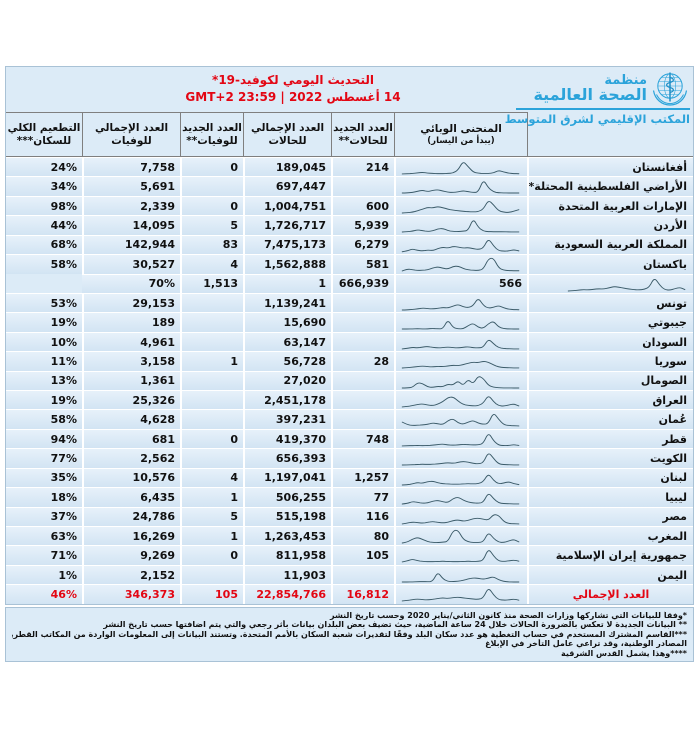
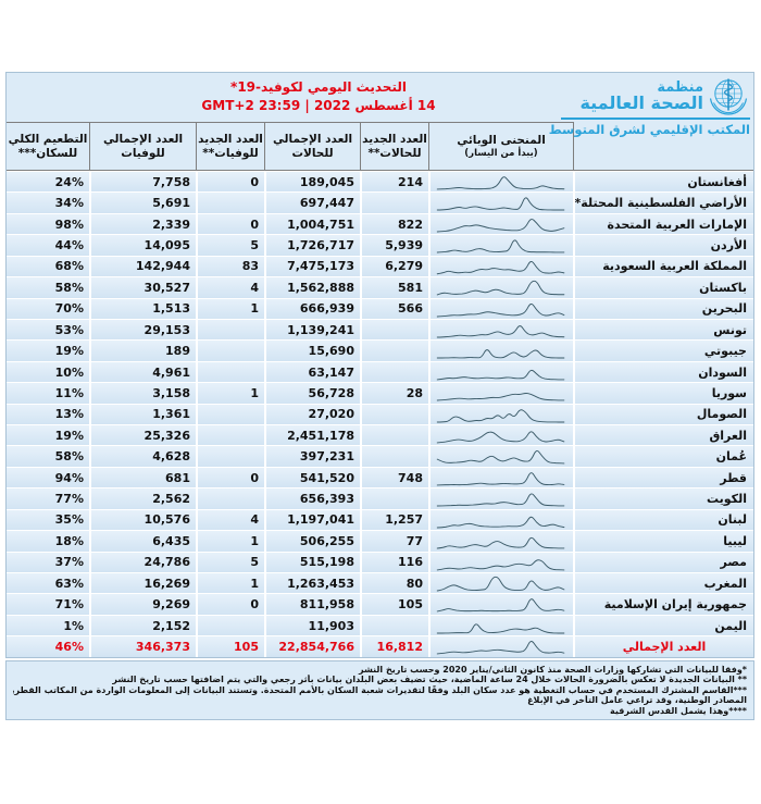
  التحديث اليومي لكوفيد-19*
  14 أغسطس 2022 | GMT+2 23:59
  منظمة
  الصحة العالمية
  المكتب الإقليمي لشرق المتوسط
  المنحنى الوبائي
  (يبدأ من اليسار)
  العدد الجديد
  للحالات**
  العدد الإجمالي
  للحالات
  العدد الجديد
  للوفيات**
  العدد الإجمالي
  للوفيات
  التطعيم الكلي
  للسكان***
  أفغانستان
  214
  189,045
  0
  7,758
  24%
  الأراضي الفلسطينية المحتلة*
  697,447
  5,691
  34%
  الإمارات العربية المتحدة
- 600
+ 822
  1,004,751
  0
  2,339
  98%
  الأردن
  5,939
  1,726,717
  5
  14,095
  44%
  المملكة العربية السعودية
  6,279
  7,475,173
  83
  142,944
  68%
  باكستان
  581
  1,562,888
  4
  30,527
  58%
+ البحرين
  566
  666,939
  1
  1,513
  70%
  تونس
  1,139,241
  29,153
  53%
  جيبوتي
  15,690
  189
  19%
  السودان
  63,147
  4,961
  10%
  سوريا
  28
  56,728
  1
  3,158
  11%
  الصومال
  27,020
  1,361
  13%
  العراق
  2,451,178
  25,326
  19%
  عُمان
  397,231
  4,628
  58%
  قطر
  748
- 419,370
+ 541,520
  0
  681
  94%
  الكويت
  656,393
  2,562
  77%
  لبنان
  1,257
  1,197,041
  4
  10,576
  35%
  ليبيا
  77
  506,255
  1
  6,435
  18%
  مصر
  116
  515,198
  5
  24,786
  37%
  المغرب
  80
  1,263,453
  1
  16,269
  63%
  جمهورية إيران الإسلامية
  105
  811,958
  0
  9,269
  71%
  اليمن
  11,903
  2,152
  1%
  العدد الإجمالي
  16,812
  22,854,766
  105
  346,373
  46%
  *وفقاً للبيانات التي تشاركها وزارات الصحة منذ كانون الثاني/يناير 2020 وحسب تاريخ النشر
  ** البيانات الجديدة لا تعكس بالضرورة الحالات خلال 24 ساعة الماضية، حيث تضيف بعض البلدان بيانات بأثر رجعي والتي يتم اضافتها حسب تاريخ النشر
  ***القاسم المشترك المستخدم في حساب التغطية هو عدد سكان البلد وفقًا لتقديرات شعبة السكان بالأمم المتحدة. وتستند البيانات إلى المعلومات الواردة من المكاتب القطري
  المصادر الوطنية، وقد تراعي عامل التأخر في الإبلاغ
  ****وهذا يشمل القدس الشرقية
